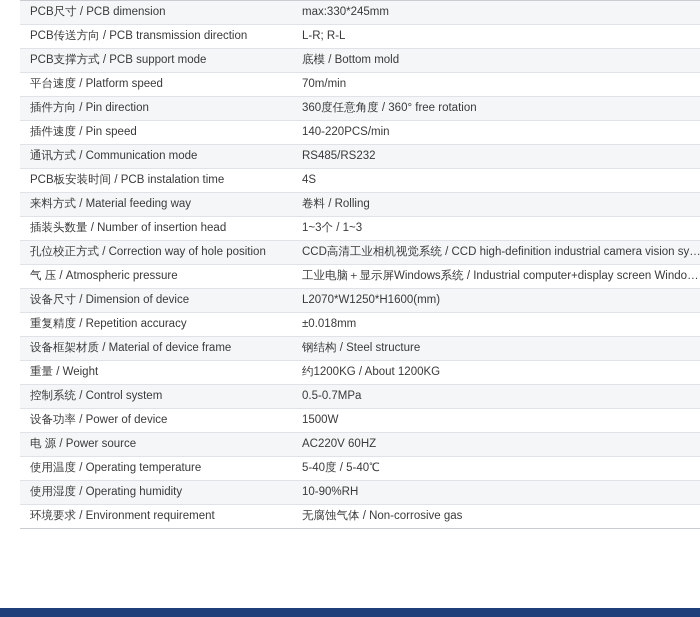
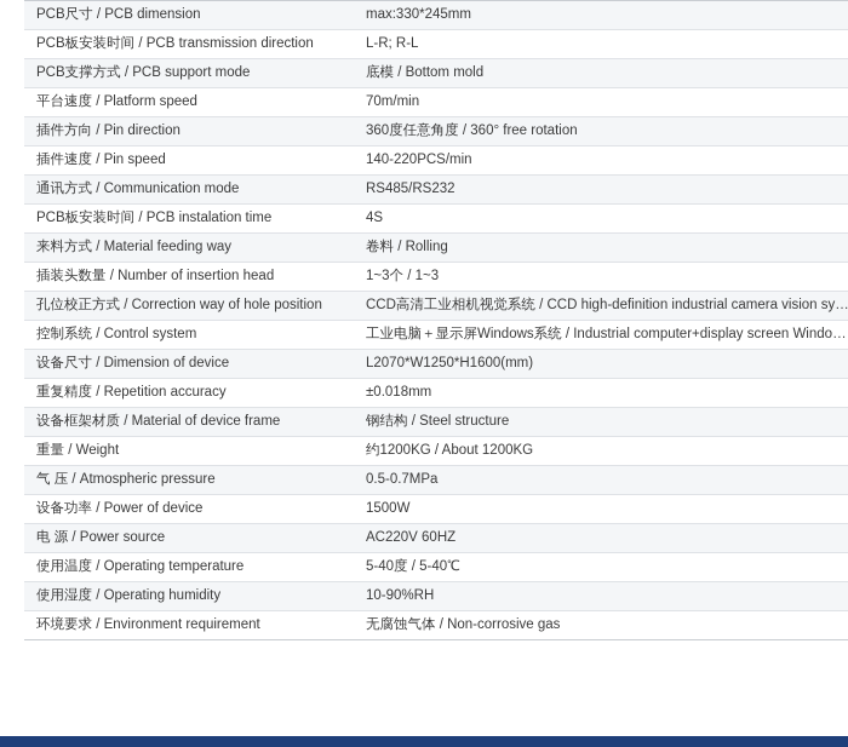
  PCB尺寸 / PCB dimension	max:330*245mm
- PCB传送方向 / PCB transmission direction	L-R; R-L
+ PCB板安装时间 / PCB transmission direction	L-R; R-L
  PCB支撑方式 / PCB support mode	底模 / Bottom mold
  平台速度 / Platform speed	70m/min
  插件方向 / Pin direction	360度任意角度 / 360° free rotation
  插件速度 / Pin speed	140-220PCS/min
  通讯方式 / Communication mode	RS485/RS232
  PCB板安装时间 / PCB instalation time	4S
  来料方式 / Material feeding way	卷料 / Rolling
  插装头数量 / Number of insertion head	1~3个 / 1~3
  孔位校正方式 / Correction way of hole position	CCD高清工业相机视觉系统 / CCD high-definition industrial camera vision syst
- 气 压 / Atmospheric pressure	工业电脑＋显示屏Windows系统 / Industrial computer+display screen Windows
+ 控制系统 / Control system	工业电脑＋显示屏Windows系统 / Industrial computer+display screen Windows
  设备尺寸 / Dimension of device	L2070*W1250*H1600(mm)
  重复精度 / Repetition accuracy	±0.018mm
  设备框架材质 / Material of device frame	钢结构 / Steel structure
  重量 / Weight	约1200KG / About 1200KG
- 控制系统 / Control system	0.5-0.7MPa
+ 气 压 / Atmospheric pressure	0.5-0.7MPa
  设备功率 / Power of device	1500W
  电 源 / Power source	AC220V 60HZ
  使用温度 / Operating temperature	5-40度 / 5-40℃
  使用湿度 / Operating humidity	10-90%RH
  环境要求 / Environment requirement	无腐蚀气体 / Non-corrosive gas
